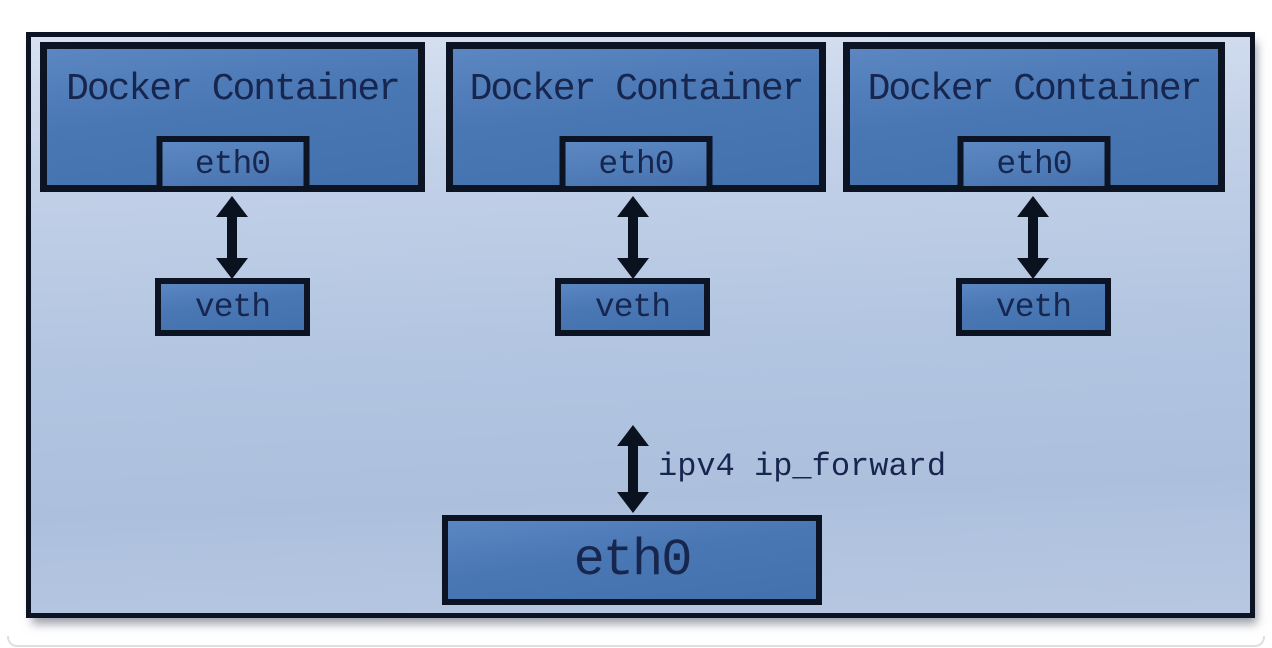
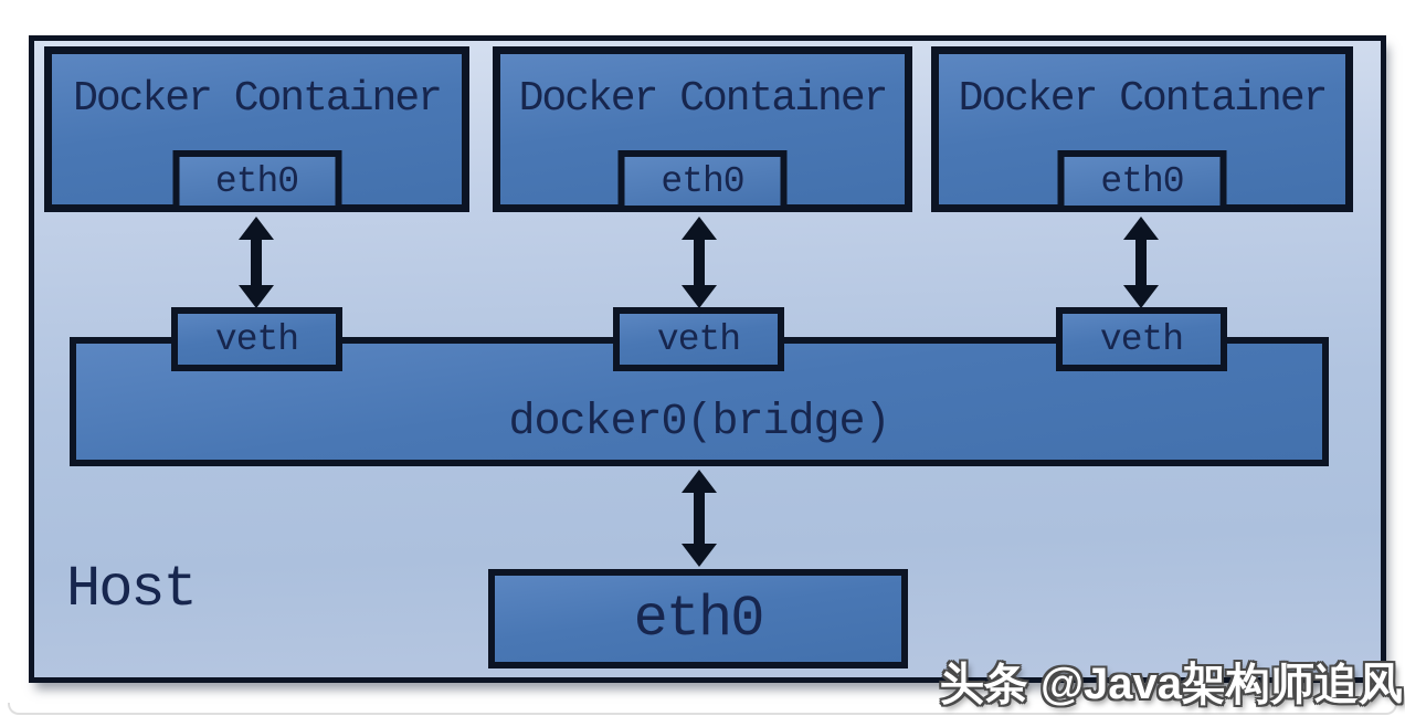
  Docker Container
  eth0
  Docker Container
  eth0
  Docker Container
  eth0
+ docker0(bridge)
  veth
  veth
  veth
- ipv4 ip_forward
  eth0
+ Host
+ 头条 @Java架构师追风
